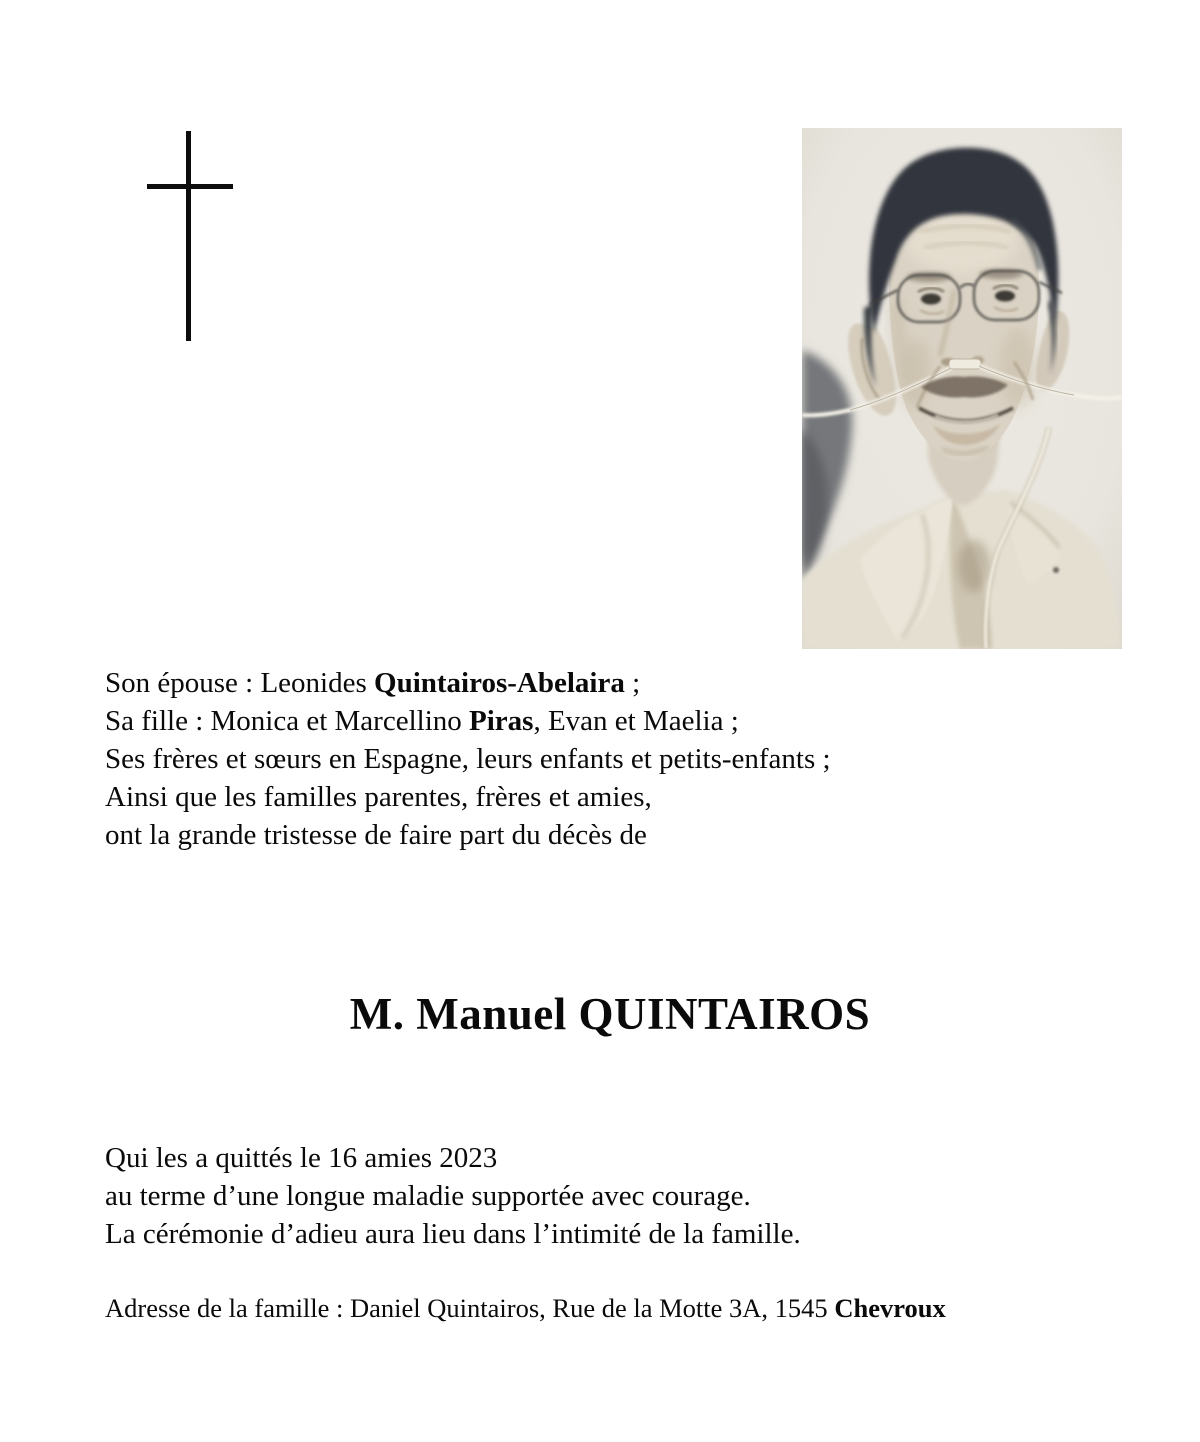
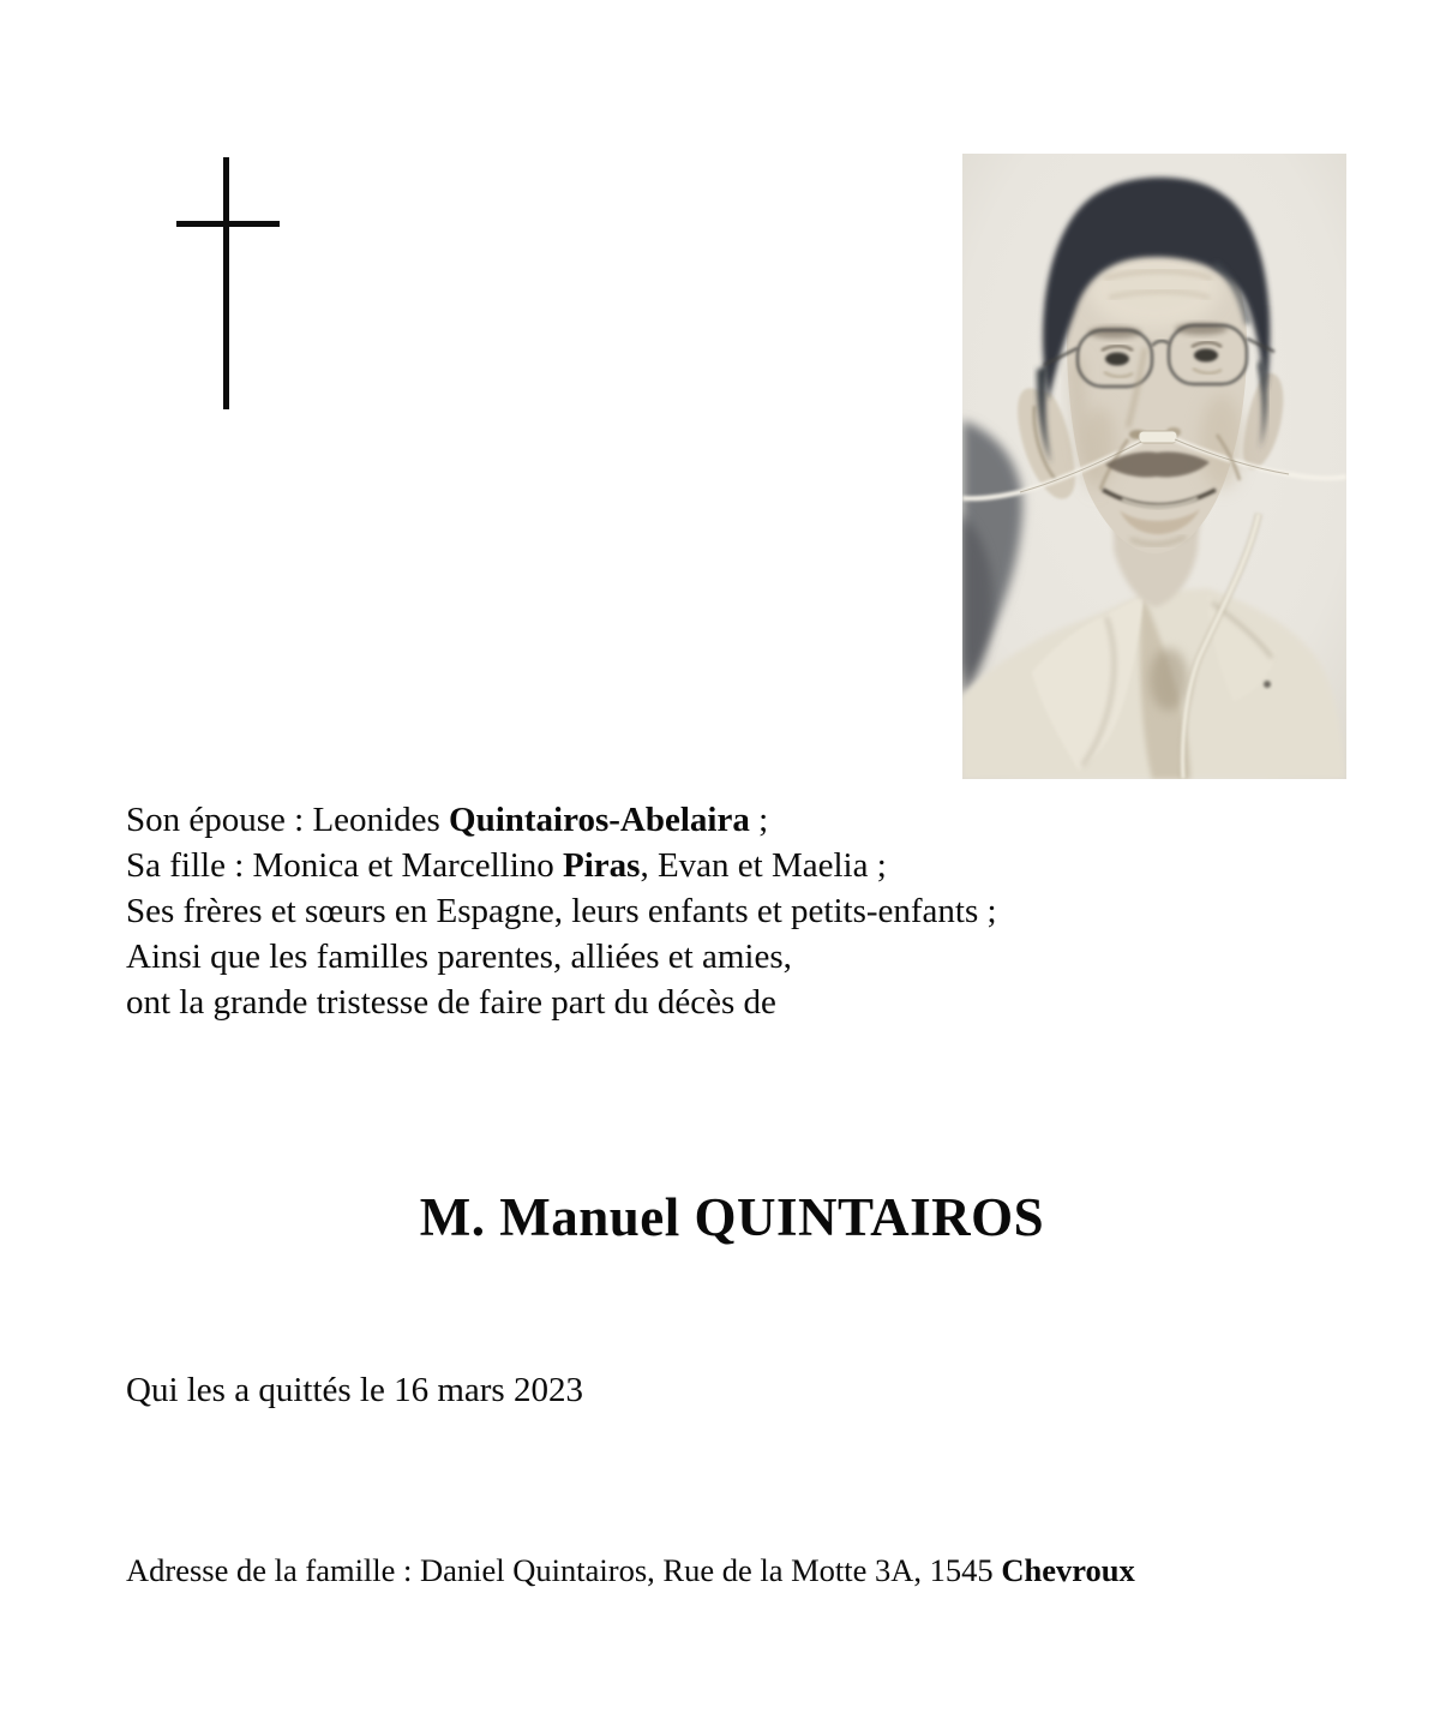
  Son épouse : Leonides Quintairos-Abelaira ;
  Sa fille : Monica et Marcellino Piras, Evan et Maelia ;
  Ses frères et sœurs en Espagne, leurs enfants et petits-enfants ;
- Ainsi que les familles parentes, frères et amies,
+ Ainsi que les familles parentes, alliées et amies,
  ont la grande tristesse de faire part du décès de
  M. Manuel QUINTAIROS
- Qui les a quittés le 16 amies 2023
+ Qui les a quittés le 16 mars 2023
- au terme d’une longue maladie supportée avec courage.
- La cérémonie d’adieu aura lieu dans l’intimité de la famille.
  Adresse de la famille : Daniel Quintairos, Rue de la Motte 3A, 1545 Chevroux
